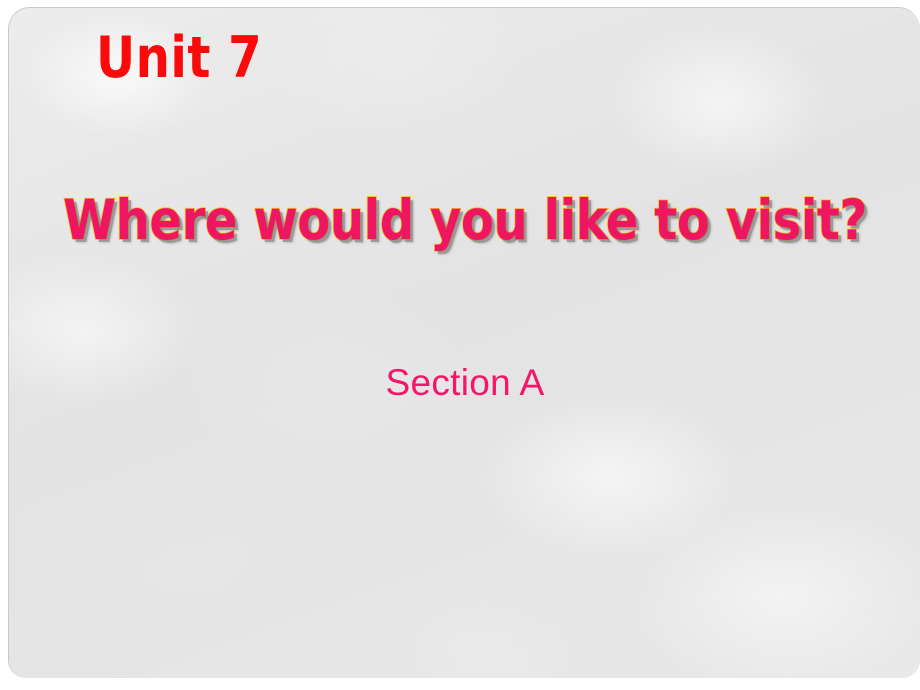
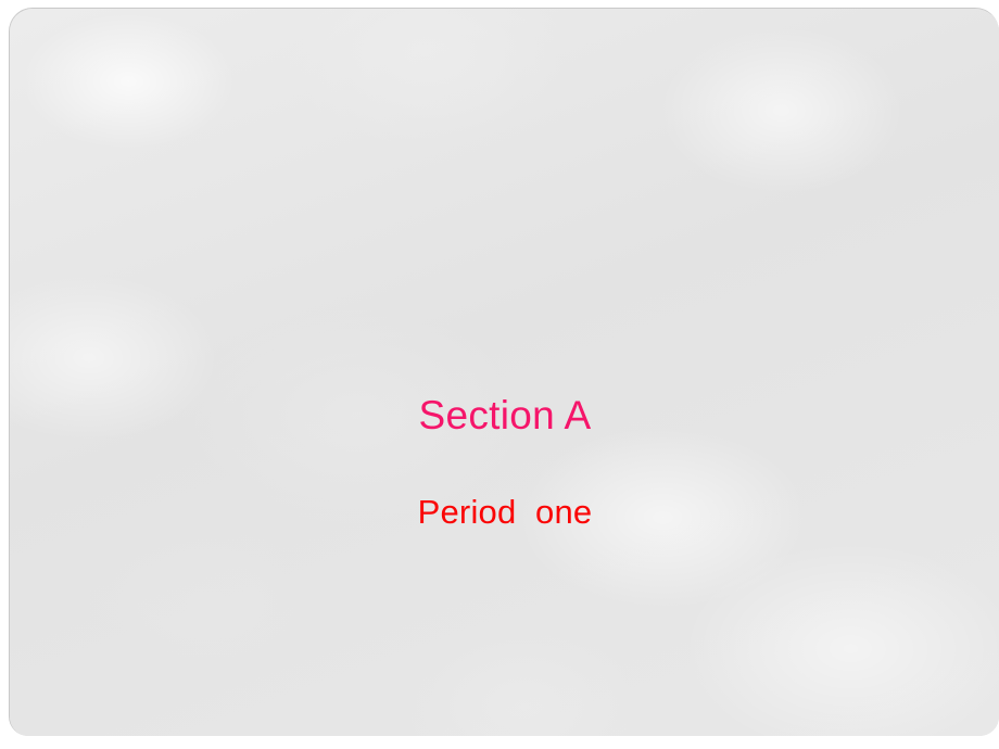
- Unit 7
- Where would you like to visit?
  Section A
+ Period one
